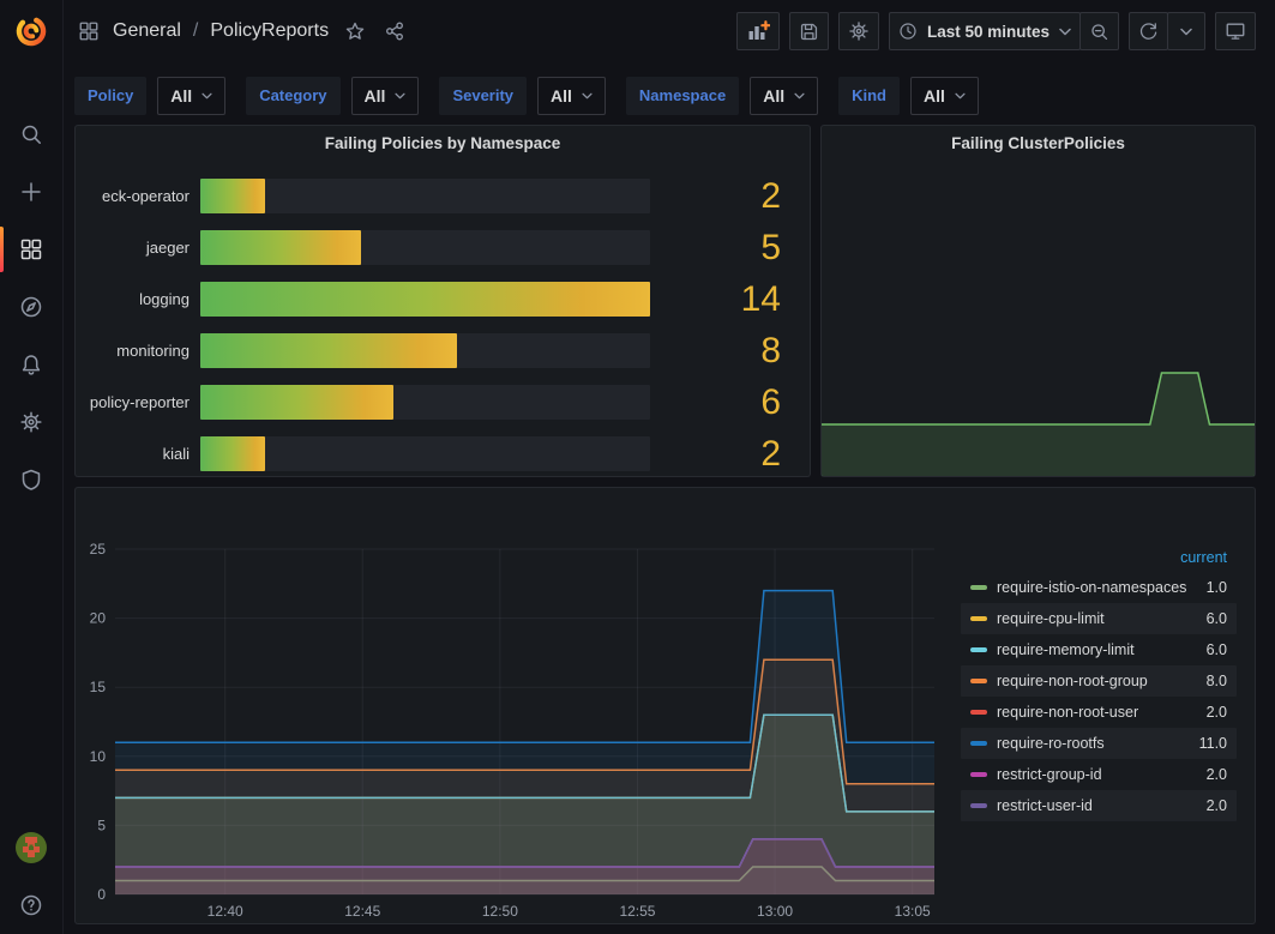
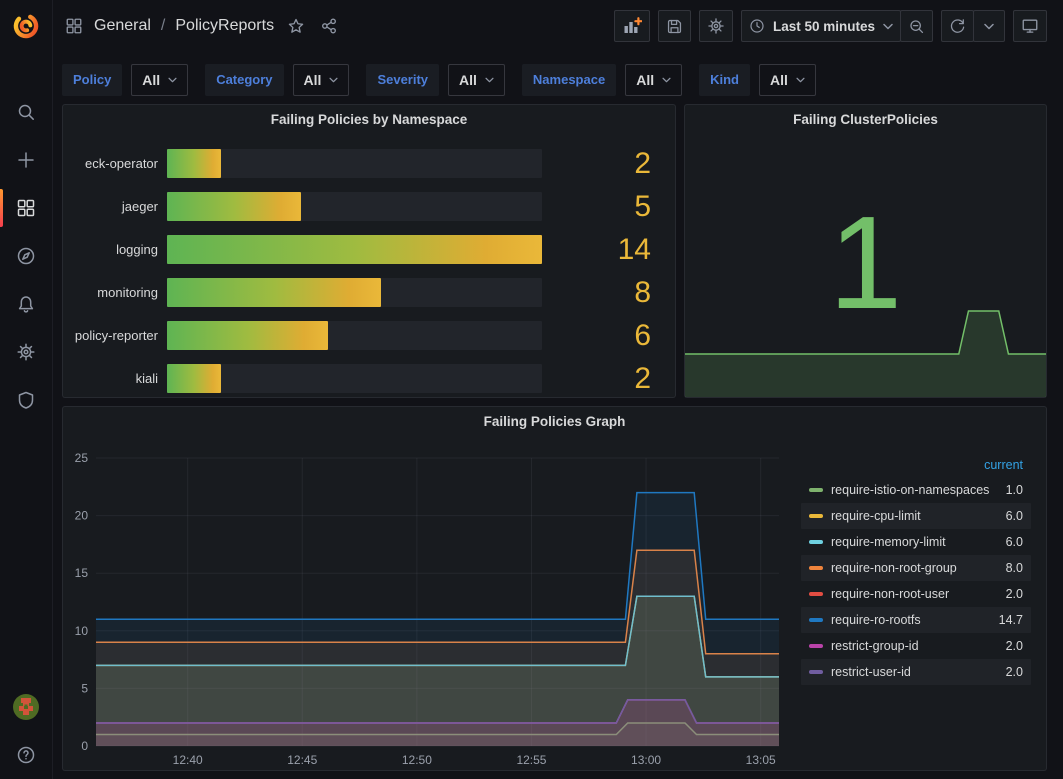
  General
  /
  PolicyReports
  Last 50 minutes
  Policy
  All
  Category
  All
  Severity
  All
  Namespace
  All
  Kind
  All
  Failing Policies by Namespace
  eck-operator
  2
  jaeger
  5
  logging
  14
  monitoring
  8
  policy-reporter
  6
  kiali
  2
  Failing ClusterPolicies
+ 1
+ Failing Policies Graph
  0
  5
  10
  15
  20
  25
  12:40
  12:45
  12:50
  12:55
  13:00
  13:05
  current
  require-istio-on-namespaces
  1.0
  require-cpu-limit
  6.0
  require-memory-limit
  6.0
  require-non-root-group
  8.0
  require-non-root-user
  2.0
  require-ro-rootfs
- 11.0
+ 14.7
  restrict-group-id
  2.0
  restrict-user-id
  2.0
